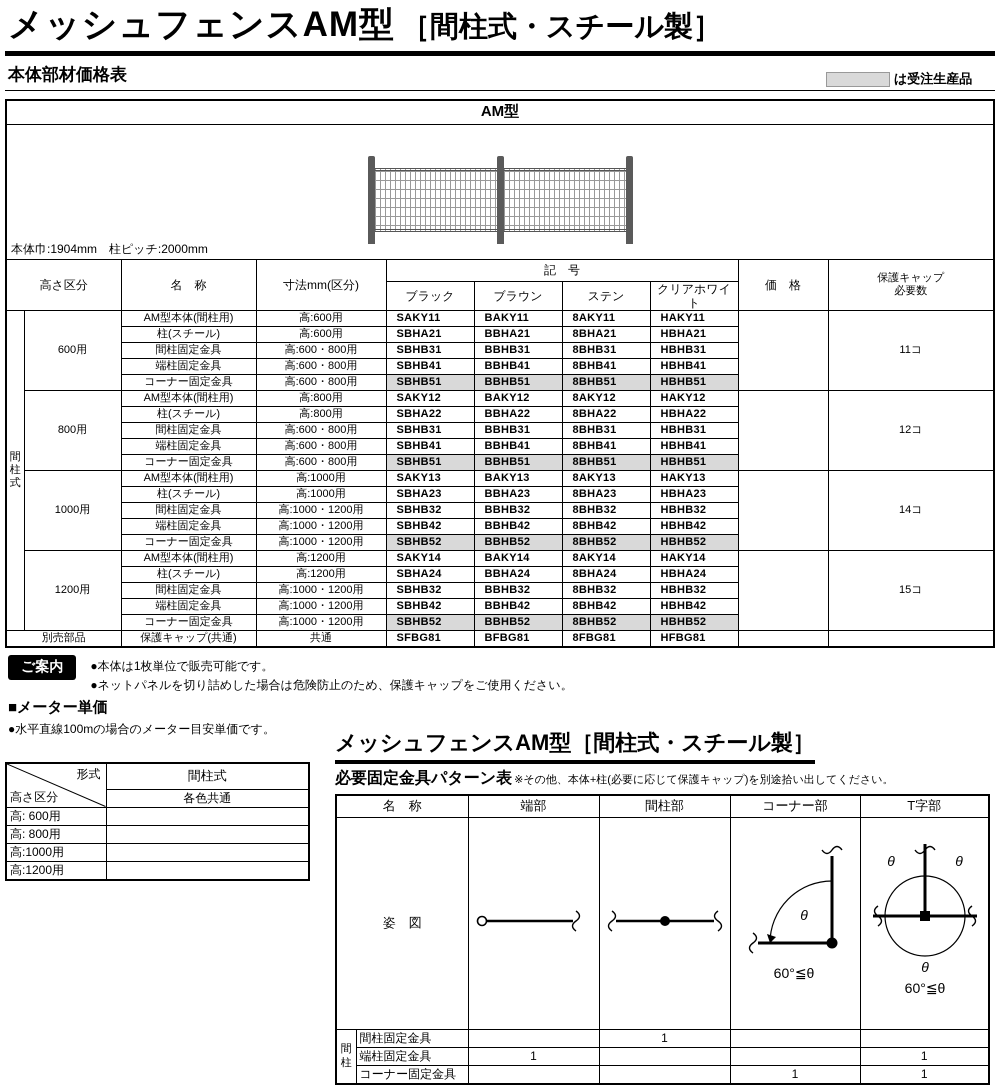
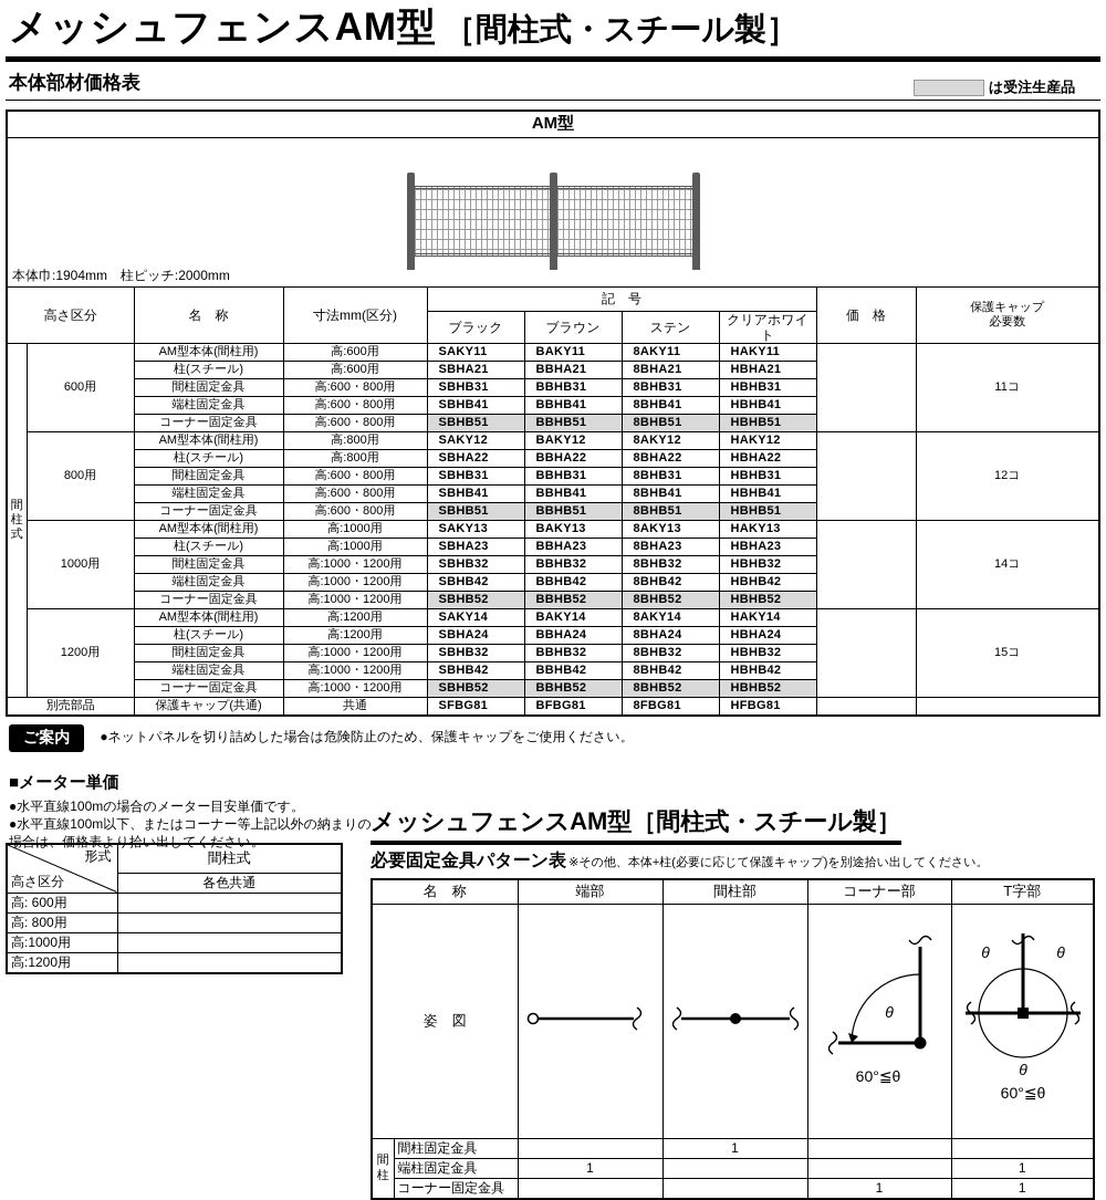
  メッシュフェンスAM型 ［間柱式・スチール製］
  本体部材価格表
  は受注生産品
  AM型
  本体巾:1904mm 柱ピッチ:2000mm
  高さ区分	名 称	寸法mm(区分)	記 号	価 格	保護キャップ 必要数
  ブラック	ブラウン	ステン	クリアホワイト
  間柱式	600用	AM型本体(間柱用)	高:600用	SAKY11	BAKY11	8AKY11	HAKY11		11コ
  柱(スチール)	高:600用	SBHA21	BBHA21	8BHA21	HBHA21
  間柱固定金具	高:600・800用	SBHB31	BBHB31	8BHB31	HBHB31
  端柱固定金具	高:600・800用	SBHB41	BBHB41	8BHB41	HBHB41
  コーナー固定金具	高:600・800用	SBHB51	BBHB51	8BHB51	HBHB51
  800用	AM型本体(間柱用)	高:800用	SAKY12	BAKY12	8AKY12	HAKY12		12コ
  柱(スチール)	高:800用	SBHA22	BBHA22	8BHA22	HBHA22
  間柱固定金具	高:600・800用	SBHB31	BBHB31	8BHB31	HBHB31
  端柱固定金具	高:600・800用	SBHB41	BBHB41	8BHB41	HBHB41
  コーナー固定金具	高:600・800用	SBHB51	BBHB51	8BHB51	HBHB51
  1000用	AM型本体(間柱用)	高:1000用	SAKY13	BAKY13	8AKY13	HAKY13		14コ
  柱(スチール)	高:1000用	SBHA23	BBHA23	8BHA23	HBHA23
  間柱固定金具	高:1000・1200用	SBHB32	BBHB32	8BHB32	HBHB32
  端柱固定金具	高:1000・1200用	SBHB42	BBHB42	8BHB42	HBHB42
  コーナー固定金具	高:1000・1200用	SBHB52	BBHB52	8BHB52	HBHB52
  1200用	AM型本体(間柱用)	高:1200用	SAKY14	BAKY14	8AKY14	HAKY14		15コ
  柱(スチール)	高:1200用	SBHA24	BBHA24	8BHA24	HBHA24
  間柱固定金具	高:1000・1200用	SBHB32	BBHB32	8BHB32	HBHB32
  端柱固定金具	高:1000・1200用	SBHB42	BBHB42	8BHB42	HBHB42
  コーナー固定金具	高:1000・1200用	SBHB52	BBHB52	8BHB52	HBHB52
  別売部品	保護キャップ(共通)	共通	SFBG81	BFBG81	8FBG81	HFBG81
  ご案内
- ●本体は1枚単位で販売可能です。
  ●ネットパネルを切り詰めした場合は危険防止のため、保護キャップをご使用ください。
  ■メーター単価
  ●水平直線100mの場合のメーター目安単価です。
+ ●水平直線100m以下、またはコーナー等上記以外の納まりの場合は、価格表より拾い出してください。
  形式 高さ区分	間柱式
  各色共通
  高: 600用
  高: 800用
  高:1000用
  高:1200用
  メッシュフェンスAM型［間柱式・スチール製］
  必要固定金具パターン表 ※その他、本体+柱(必要に応じて保護キャップ)を別途拾い出してください。
  名 称	端部	間柱部	コーナー部	T字部
  姿 図			θ 60°≦θ	θ θ θ 60°≦θ
  間柱	間柱固定金具		1
  端柱固定金具	1			1
  コーナー固定金具			1	1
